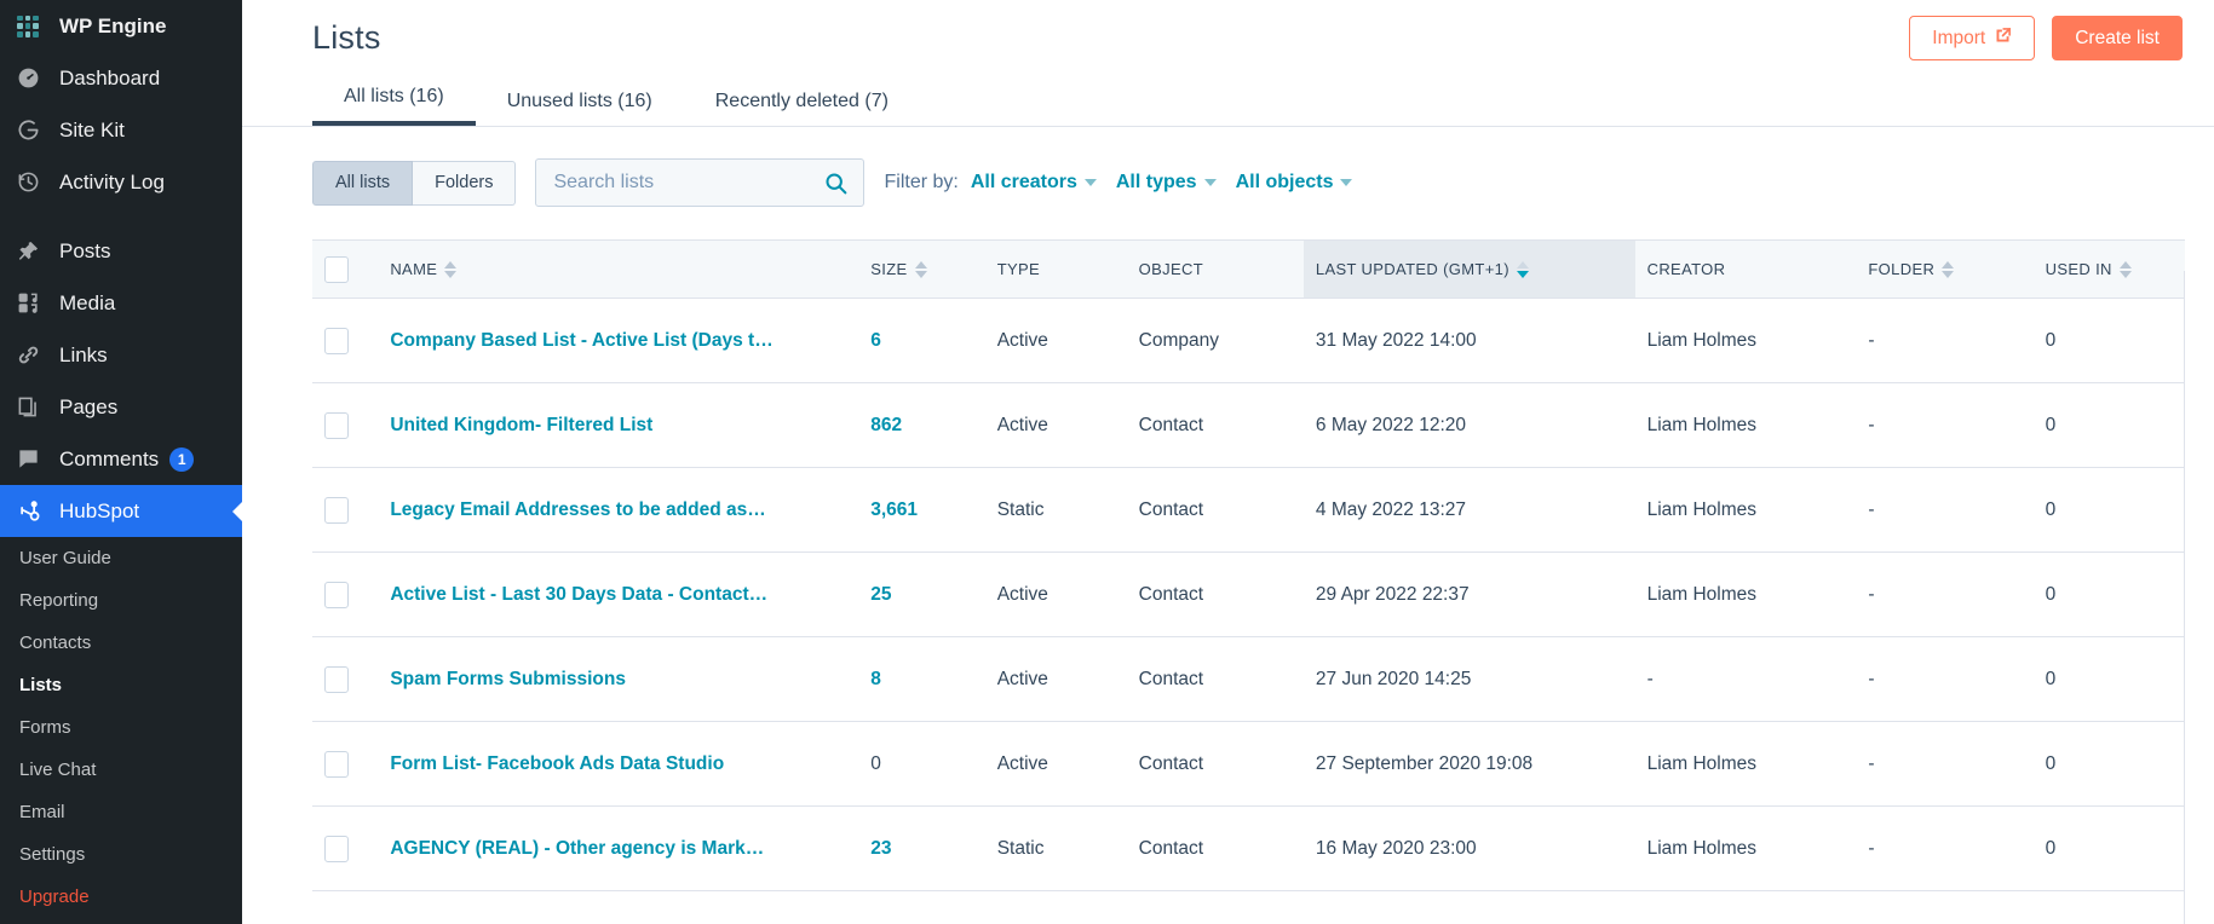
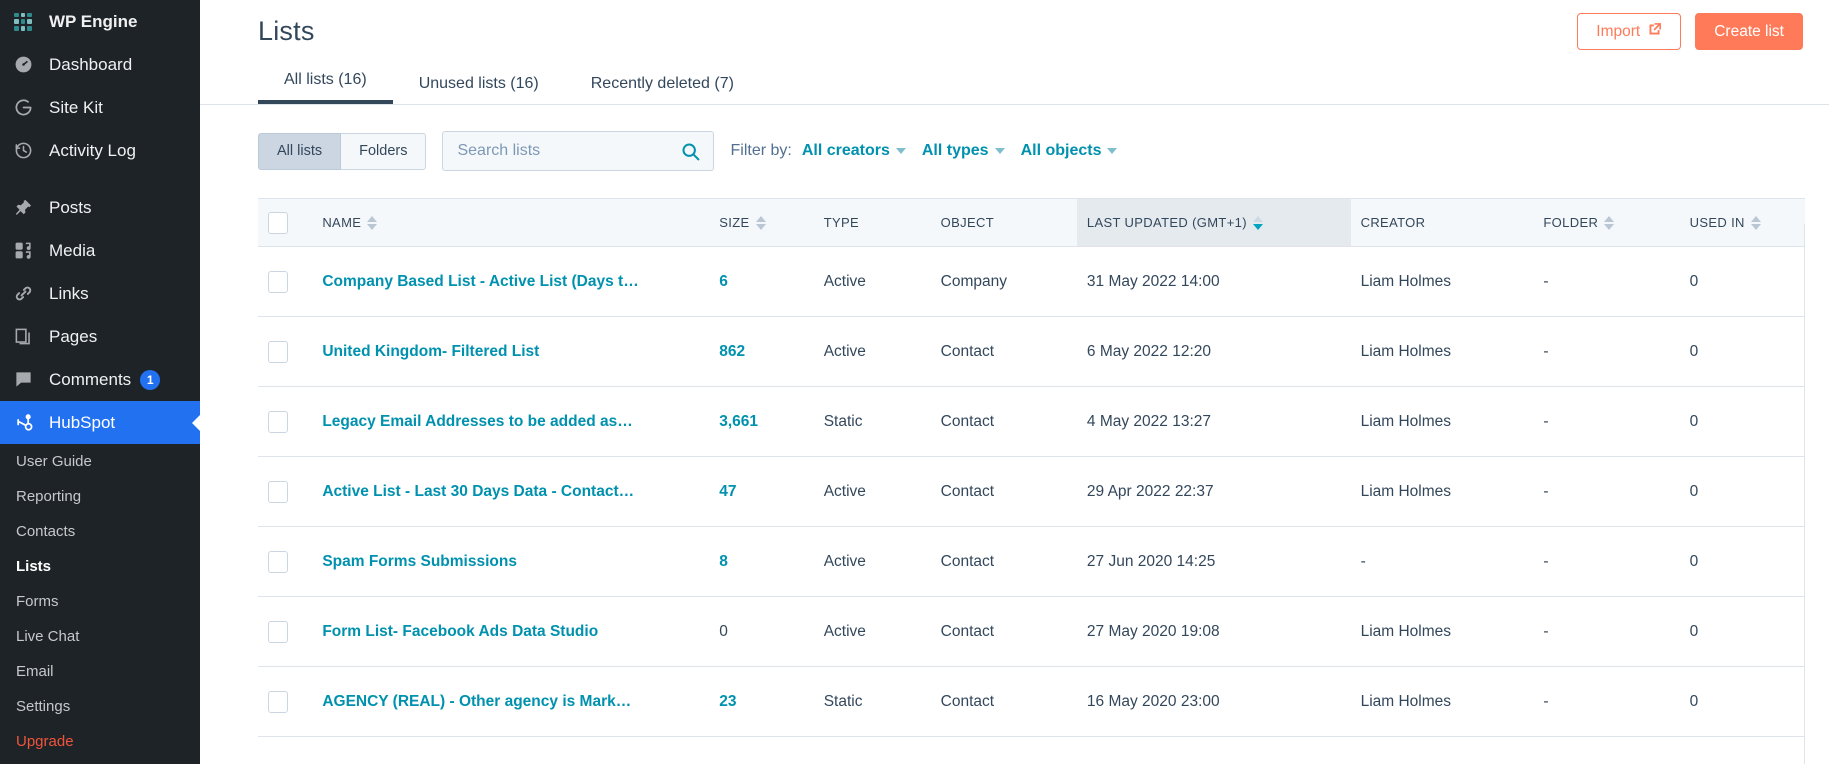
  WP Engine
  Dashboard
  Site Kit
  Activity Log
  Posts
  Media
  Links
  Pages
  Comments
  1
  HubSpot
  User Guide
  Reporting
  Contacts
  Lists
  Forms
  Live Chat
  Email
  Settings
  Upgrade
  Lists
  Import
  Create list
  All lists (16)
  Unused lists (16)
  Recently deleted (7)
  All lists
  Folders
  Search lists
  Filter by:
  All creators
  All types
  All objects
  	NAME	SIZE	TYPE	OBJECT	LAST UPDATED (GMT+1)	CREATOR	FOLDER	USED IN
  	Company Based List - Active List (Days t…	6	Active	Company	31 May 2022 14:00	Liam Holmes	-	0
  	United Kingdom- Filtered List	862	Active	Contact	6 May 2022 12:20	Liam Holmes	-	0
  	Legacy Email Addresses to be added as…	3,661	Static	Contact	4 May 2022 13:27	Liam Holmes	-	0
- 	Active List - Last 30 Days Data - Contact…	25	Active	Contact	29 Apr 2022 22:37	Liam Holmes	-	0
+ 	Active List - Last 30 Days Data - Contact…	47	Active	Contact	29 Apr 2022 22:37	Liam Holmes	-	0
  	Spam Forms Submissions	8	Active	Contact	27 Jun 2020 14:25	-	-	0
- 	Form List- Facebook Ads Data Studio	0	Active	Contact	27 September 2020 19:08	Liam Holmes	-	0
+ 	Form List- Facebook Ads Data Studio	0	Active	Contact	27 May 2020 19:08	Liam Holmes	-	0
  	AGENCY (REAL) - Other agency is Mark…	23	Static	Contact	16 May 2020 23:00	Liam Holmes	-	0
